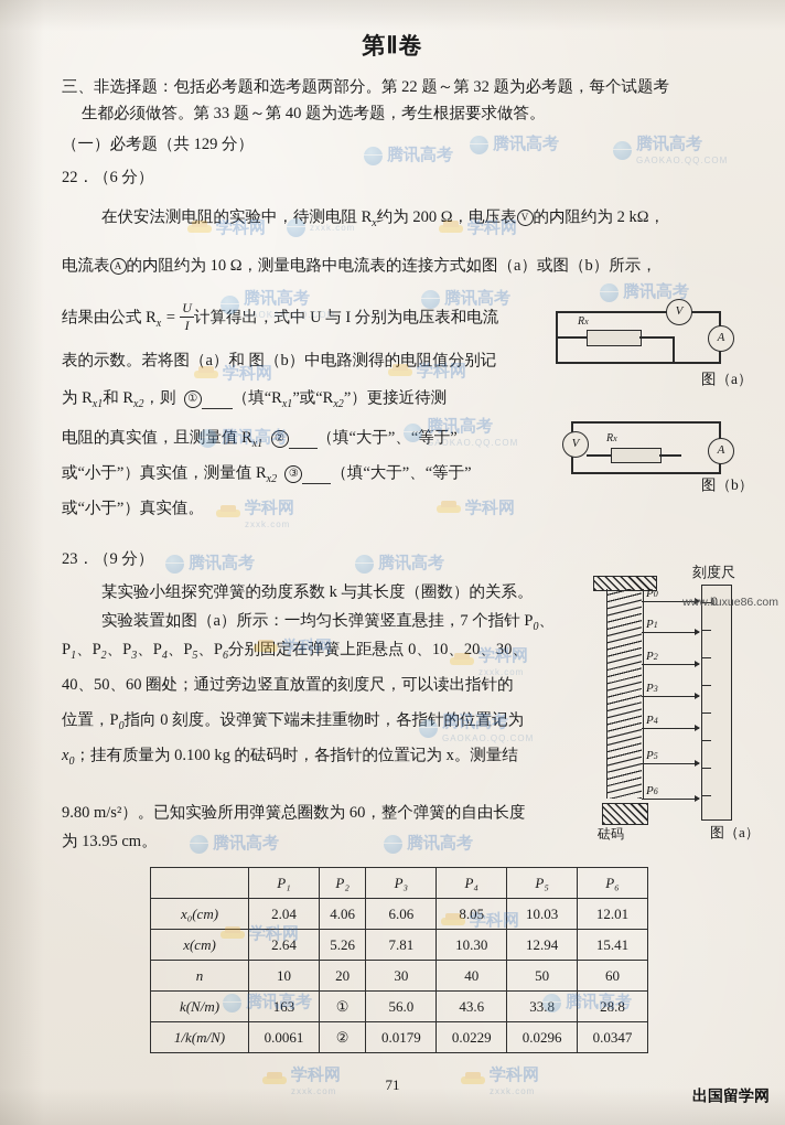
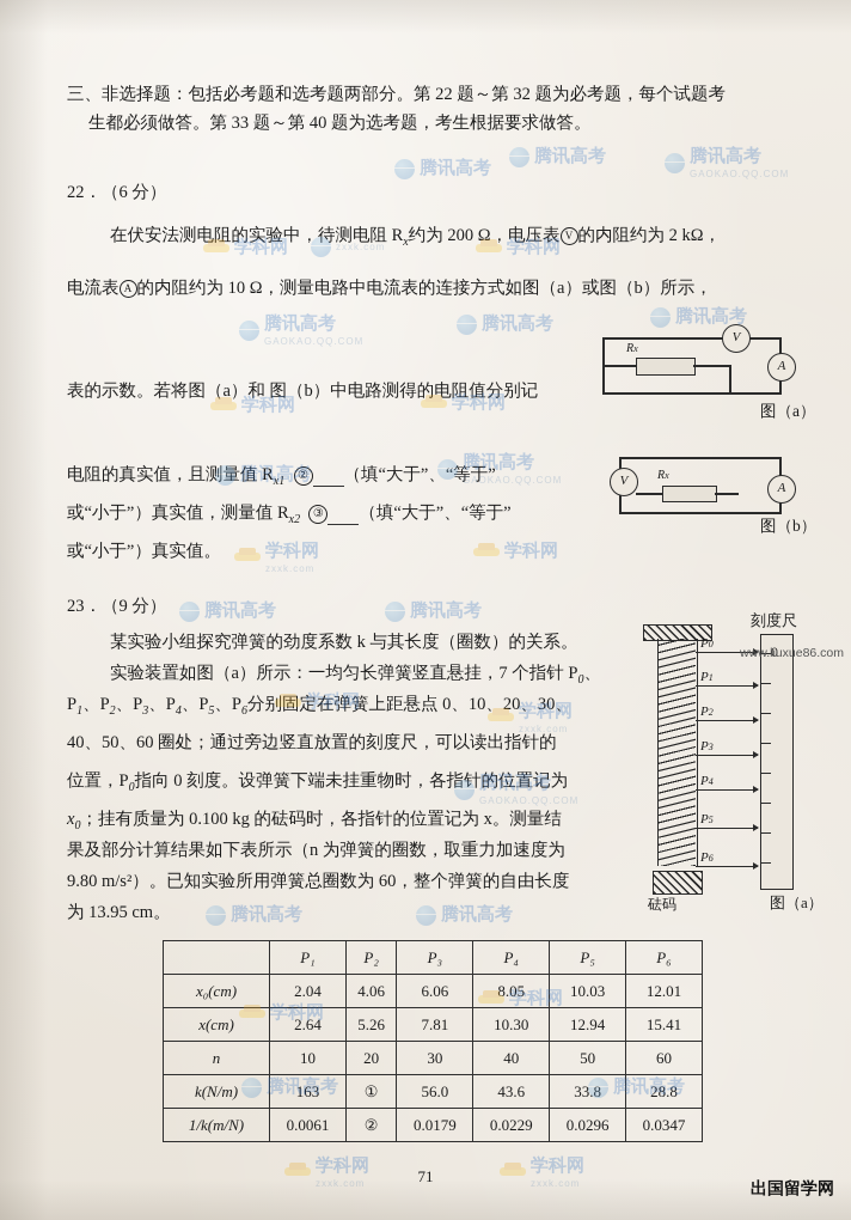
- 第Ⅱ卷
  三、非选择题：包括必考题和选考题两部分。第 22 题～第 32 题为必考题，每个试题考
  生都必须做答。第 33 题～第 40 题为选考题，考生根据要求做答。
- （一）必考题（共 129 分）
  22．（6 分）
  在伏安法测电阻的实验中，待测电阻 Rx约为 200 Ω，电压表 V 的内阻约为 2 kΩ，
  电流表 A 的内阻约为 10 Ω，测量电路中电流表的连接方式如图（a）或图（b）所示，
- 结果由公式 Rx =
- U
- I
- 计算得出，式中 U 与 I 分别为电压表和电流
  表的示数。若将图（a）和 图（b）中电路测得的电阻值分别记
- 为 Rx1和 Rx2，则 ① （填“Rx1”或“Rx2”）更接近待测
  电阻的真实值，且测量值 Rx1 ② （填“大于”、“等于”
  或“小于”）真实值，测量值 Rx2 ③ （填“大于”、“等于”
  或“小于”）真实值。
  V
  A
  Rx
  图（a）
  V
  A
  Rx
  图（b）
  23．（9 分）
  某实验小组探究弹簧的劲度系数 k 与其长度（圈数）的关系。
  实验装置如图（a）所示：一均匀长弹簧竖直悬挂，7 个指针 P0、
  P1、P2、P3、P4、P5、P6分别固定在弹簧上距悬点 0、10、20、30、
  40、50、60 圈处；通过旁边竖直放置的刻度尺，可以读出指针的
  位置，P0指向 0 刻度。设弹簧下端未挂重物时，各指针的位置记为
  x0；挂有质量为 0.100 kg 的砝码时，各指针的位置记为 x。测量结
+ 果及部分计算结果如下表所示（n 为弹簧的圈数，取重力加速度为
  9.80 m/s²）。已知实验所用弹簧总圈数为 60，整个弹簧的自由长度
  为 13.95 cm。
  砝码
  0
  刻度尺
  P0
  P1
  P2
  P3
  P4
  P5
  P6
  图（a）
  	P₁	P₂	P₃	P₄	P₅	P₆
  x₀(cm)	2.04	4.06	6.06	8.05	10.03	12.01
  x(cm)	2.64	5.26	7.81	10.30	12.94	15.41
  n	10	20	30	40	50	60
  k(N/m)	163	①	56.0	43.6	33.8	28.8
  1/k(m/N)	0.0061	②	0.0179	0.0229	0.0296	0.0347
  71
  腾讯高考
  腾讯高考
  GAOKAO.QQ.COM
  腾讯高考
  学科网
  学科网
  zxxk.com
  腾讯高考
  GAOKAO.QQ.COM
  腾讯高考
  腾讯高考
  学科网
  学科网
  腾讯高考
  GAOKAO.QQ.COM
  腾讯高考
  学科网
  zxxk.com
  学科网
  腾讯高考
  腾讯高考
  学科网
  学科网
  zxxk.com
  腾讯高考
  GAOKAO.QQ.COM
  腾讯高考
  腾讯高考
  学科网
  学科网
  腾讯高考
  腾讯高考
  学科网
  学科网
  www.liuxue86.com
